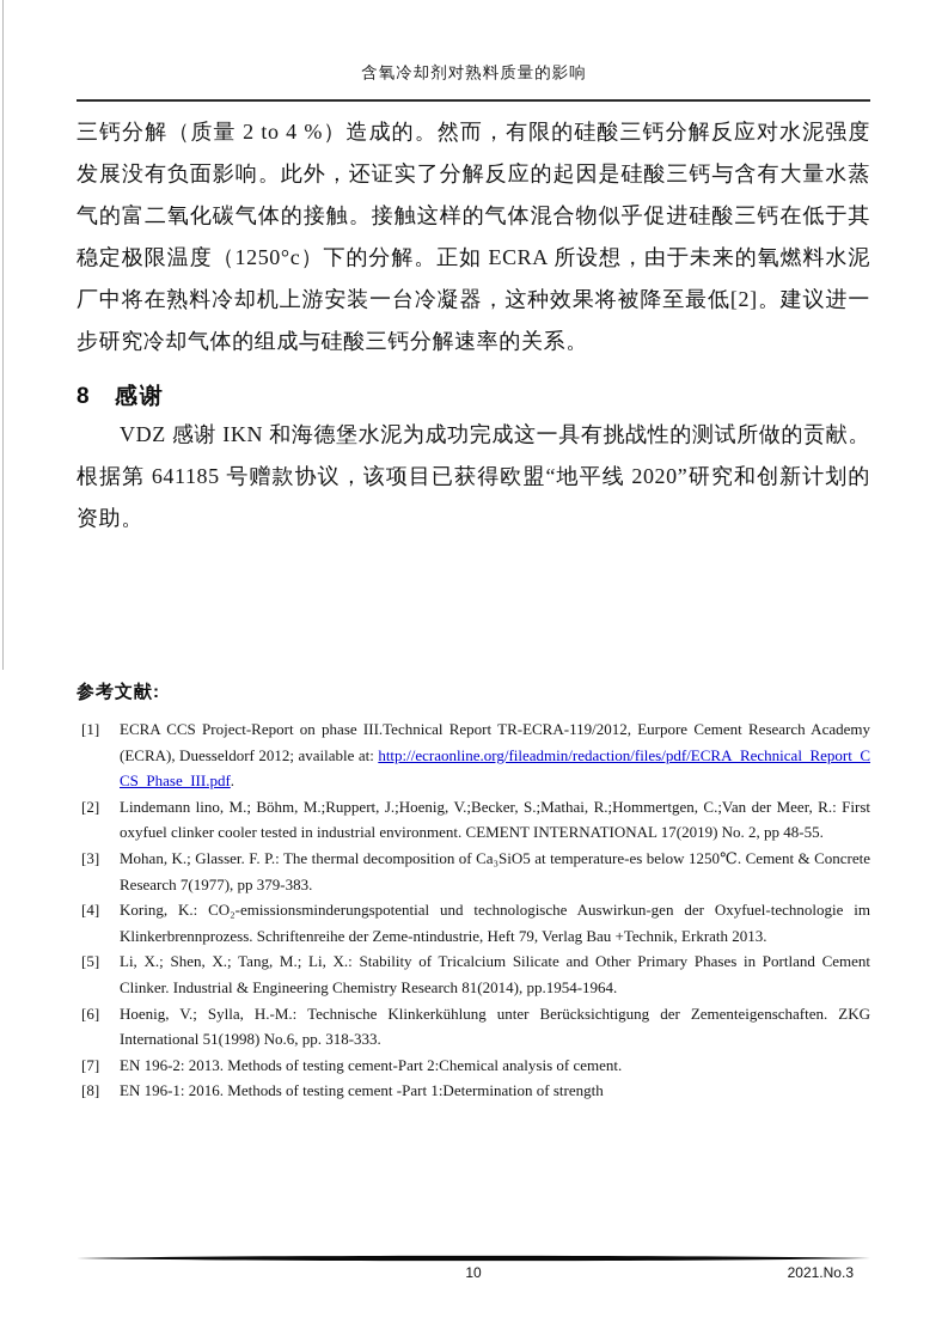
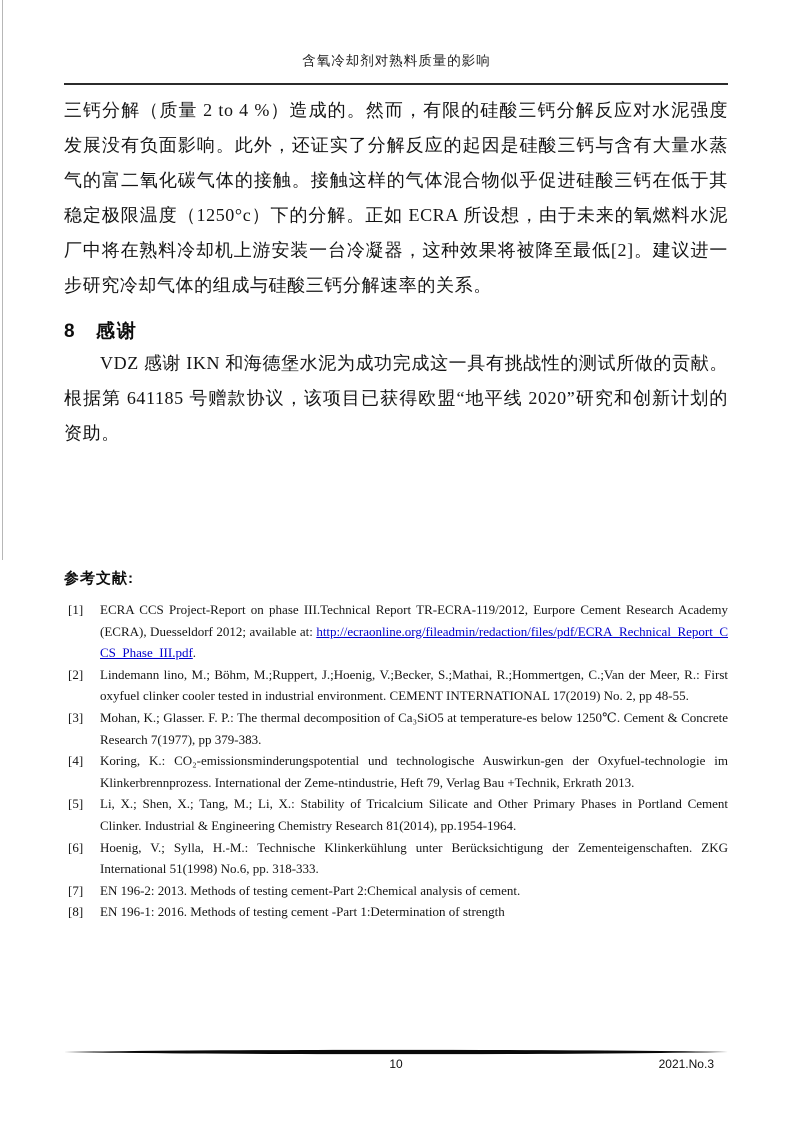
  含氧冷却剂对熟料质量的影响
  三钙分解（质量 2 to 4 %）造成的。然而，有限的硅酸三钙分解反应对水泥强度发展没有负面影响。此外，还证实了分解反应的起因是硅酸三钙与含有大量水蒸气的富二氧化碳气体的接触。接触这样的气体混合物似乎促进硅酸三钙在低于其稳定极限温度（1250°c）下的分解。正如 ECRA 所设想，由于未来的氧燃料水泥厂中将在熟料冷却机上游安装一台冷凝器，这种效果将被降至最低[2]。建议进一步研究冷却气体的组成与硅酸三钙分解速率的关系。
  8 感谢
  VDZ 感谢 IKN 和海德堡水泥为成功完成这一具有挑战性的测试所做的贡献。根据第 641185 号赠款协议，该项目已获得欧盟“地平线 2020”研究和创新计划的资助。
  参考文献:
  [1]
  ECRA CCS Project-Report on phase III.Technical Report TR-ECRA-119/2012, Eurpore Cement Research Academy (ECRA), Duesseldorf 2012; available at: http://ecraonline.org/fileadmin/redaction/files/pdf/ECRA_Rechnical_Report_CCS_Phase_III.pdf.
  [2]
  Lindemann lino, M.; Böhm, M.;Ruppert, J.;Hoenig, V.;Becker, S.;Mathai, R.;Hommertgen, C.;Van der Meer, R.: First oxyfuel clinker cooler tested in industrial environment. CEMENT INTERNATIONAL 17(2019) No. 2, pp 48-55.
  [3]
  Mohan, K.; Glasser. F. P.: The thermal decomposition of Ca₃SiO5 at temperature-es below 1250℃. Cement & Concrete Research 7(1977), pp 379-383.
  [4]
- Koring, K.: CO₂-emissionsminderungspotential und technologische Auswirkun-gen der Oxyfuel-technologie im Klinkerbrennprozess. Schriftenreihe der Zeme-ntindustrie, Heft 79, Verlag Bau +Technik, Erkrath 2013.
+ Koring, K.: CO₂-emissionsminderungspotential und technologische Auswirkun-gen der Oxyfuel-technologie im Klinkerbrennprozess. International der Zeme-ntindustrie, Heft 79, Verlag Bau +Technik, Erkrath 2013.
  [5]
  Li, X.; Shen, X.; Tang, M.; Li, X.: Stability of Tricalcium Silicate and Other Primary Phases in Portland Cement Clinker. Industrial & Engineering Chemistry Research 81(2014), pp.1954-1964.
  [6]
  Hoenig, V.; Sylla, H.-M.: Technische Klinkerkühlung unter Berücksichtigung der Zementeigenschaften. ZKG International 51(1998) No.6, pp. 318-333.
  [7]
  EN 196-2: 2013. Methods of testing cement-Part 2:Chemical analysis of cement.
  [8]
  EN 196-1: 2016. Methods of testing cement -Part 1:Determination of strength
  10
  2021.No.3
